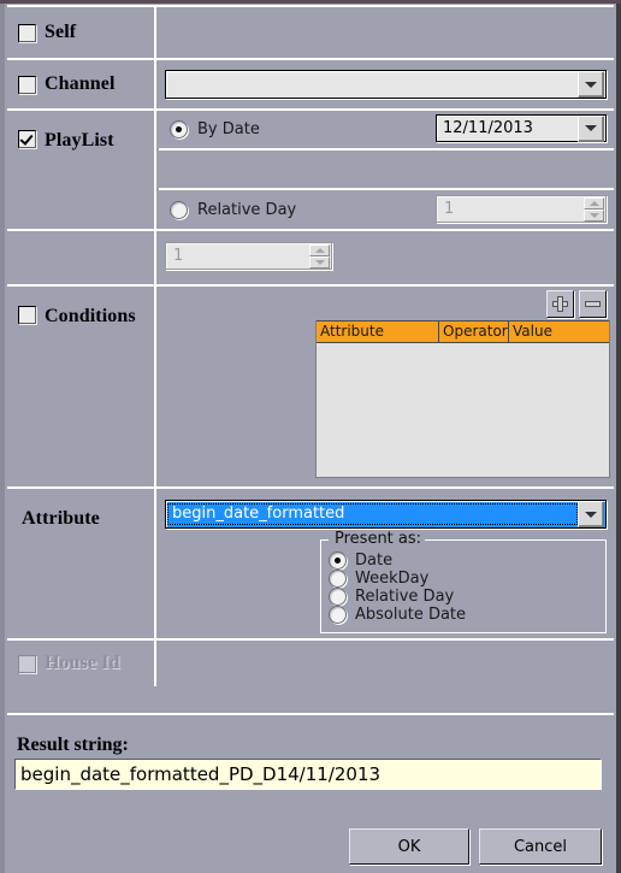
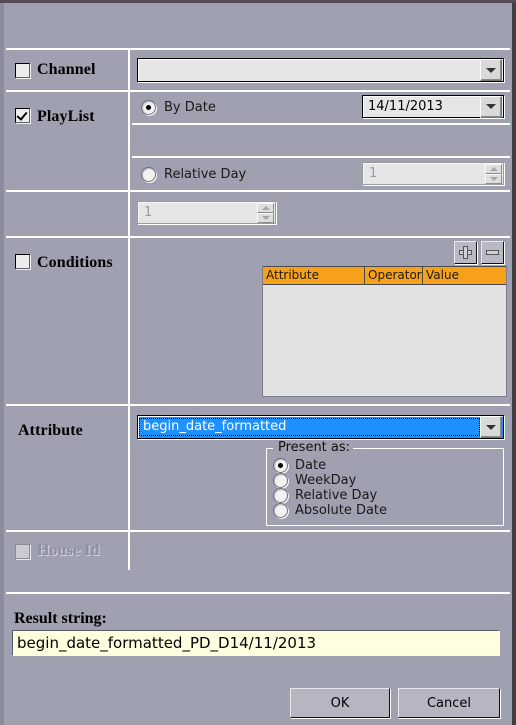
- Self
  Channel
  PlayList
  By Date
- 12/11/2013
+ 14/11/2013
  Relative Day
  1
  1
  Conditions
  Attribute
  Operator
  Value
  Attribute
  begin_date_formatted
  Present as:
  Date
  WeekDay
  Relative Day
  Absolute Date
  House Id
  Result string:
  begin_date_formatted_PD_D14/11/2013
  OK
  Cancel
